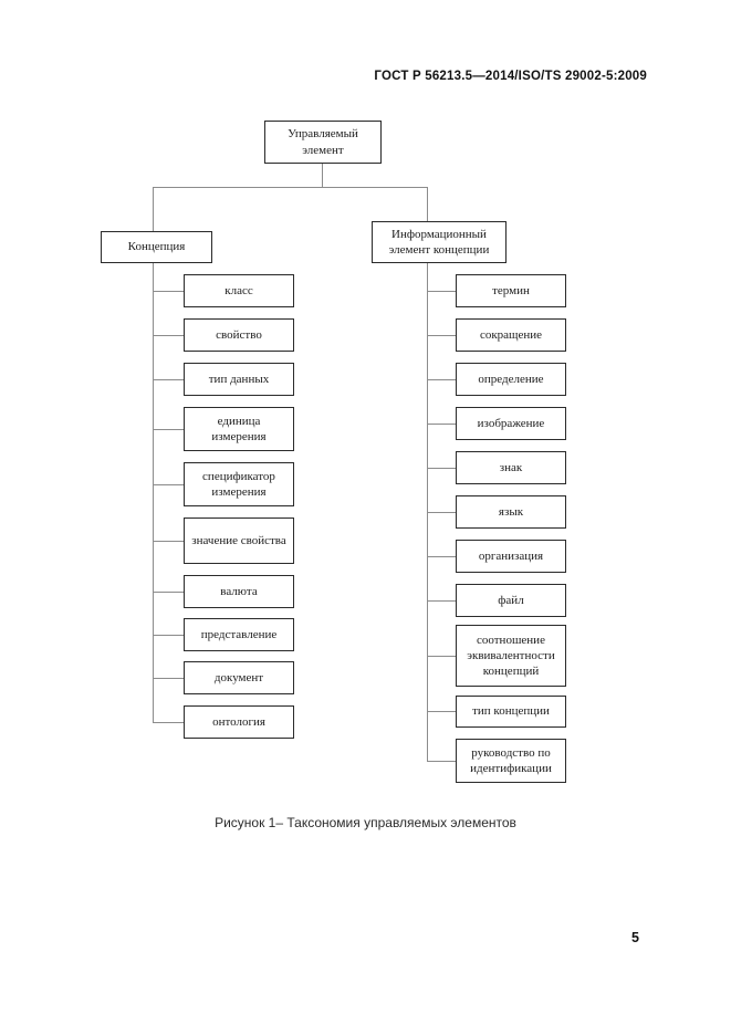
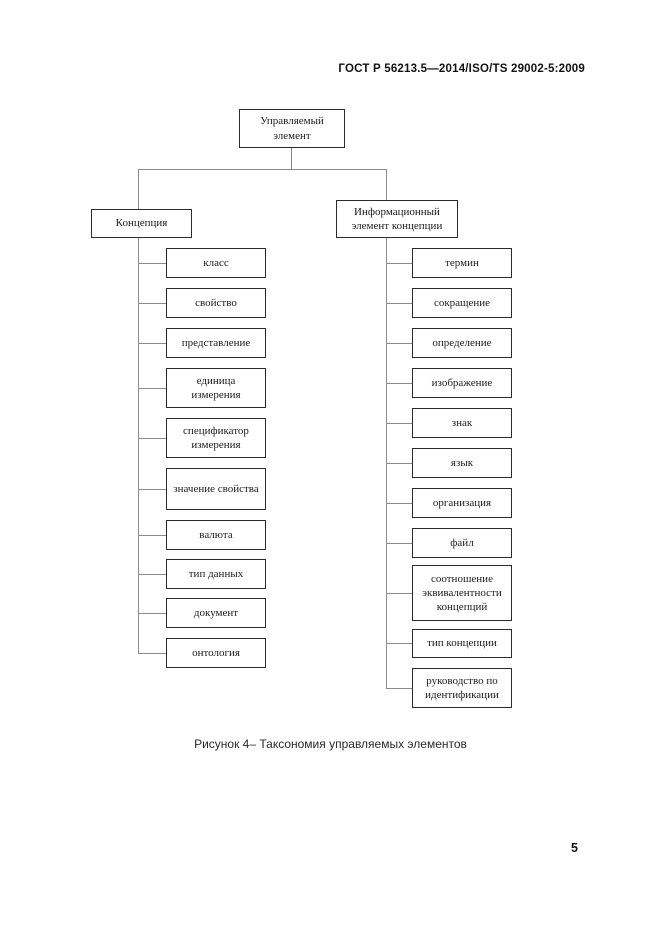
  ГОСТ Р 56213.5—2014/ISO/TS 29002-5:2009
  Управляемый элемент
  Концепция
  Информационный элемент концепции
  класс
  свойство
- тип данных
+ представление
  единица измерения
  спецификатор измерения
  значение свойства
  валюта
- представление
+ тип данных
  документ
  онтология
  термин
  сокращение
  определение
  изображение
  знак
  язык
  организация
  файл
  соотношение эквивалентности концепций
  тип концепции
  руководство по идентификации
- Рисунок 1– Таксономия управляемых элементов
+ Рисунок 4– Таксономия управляемых элементов
  5
